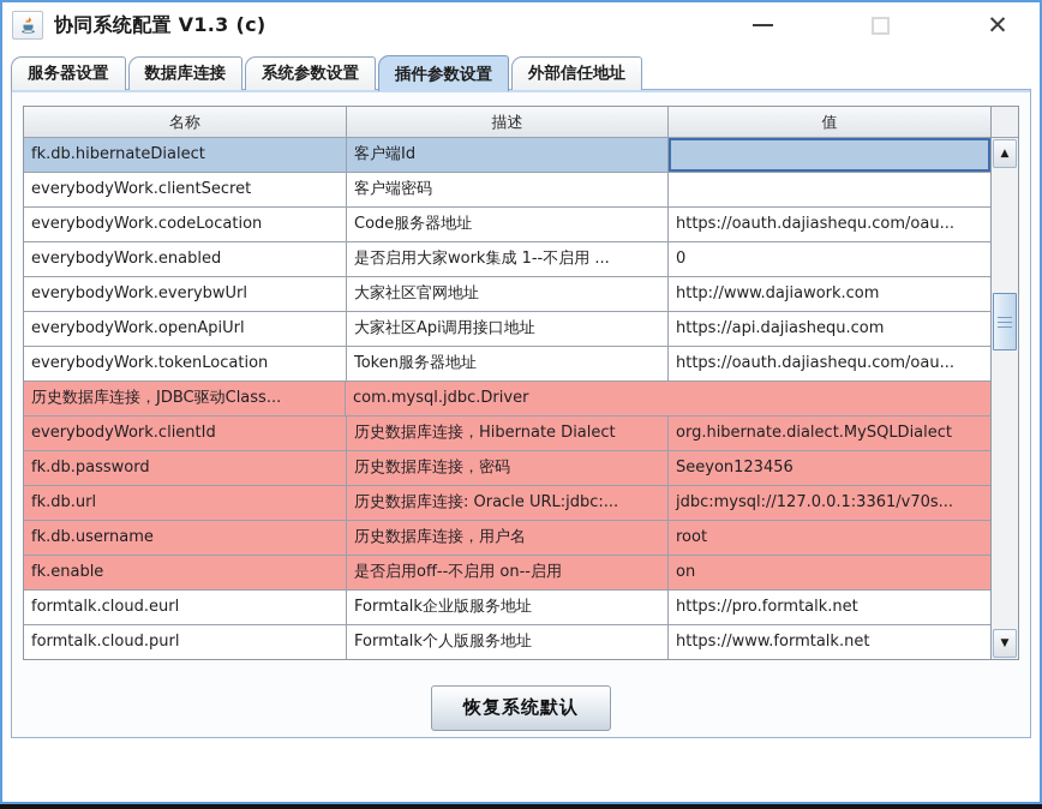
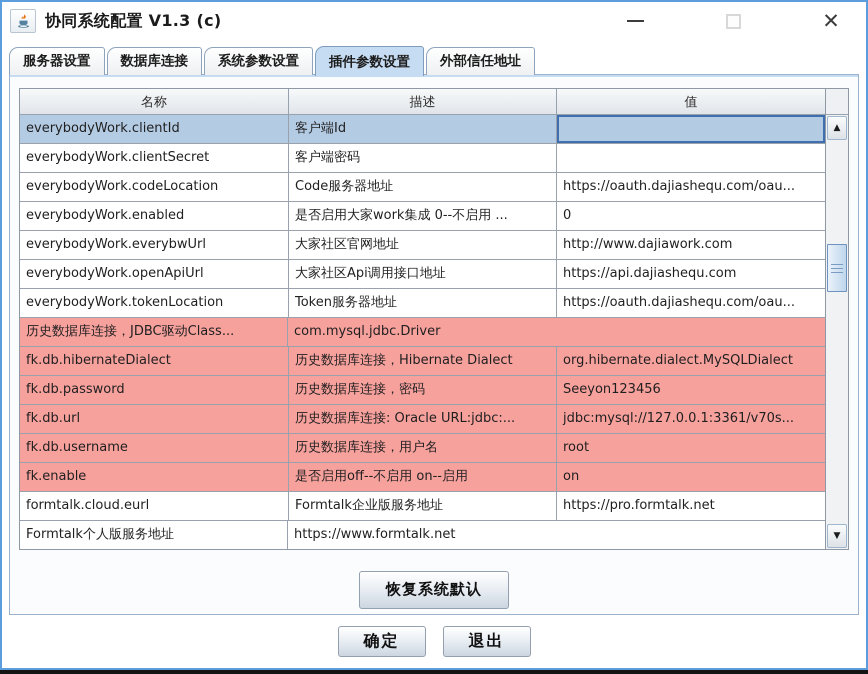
  协同系统配置 V1.3 (c)
  ✕
  服务器设置
  数据库连接
  系统参数设置
  插件参数设置
  外部信任地址
  名称
  描述
  值
- fk.db.hibernateDialect
+ everybodyWork.clientId
  客户端Id
  everybodyWork.clientSecret
  客户端密码
  everybodyWork.codeLocation
  Code服务器地址
  https://oauth.dajiashequ.com/oau...
  everybodyWork.enabled
- 是否启用大家work集成 1--不启用 ...
+ 是否启用大家work集成 0--不启用 ...
  0
  everybodyWork.everybwUrl
  大家社区官网地址
  http://www.dajiawork.com
  everybodyWork.openApiUrl
  大家社区Api调用接口地址
  https://api.dajiashequ.com
  everybodyWork.tokenLocation
  Token服务器地址
  https://oauth.dajiashequ.com/oau...
  历史数据库连接，JDBC驱动Class...
  com.mysql.jdbc.Driver
- everybodyWork.clientId
+ fk.db.hibernateDialect
  历史数据库连接，Hibernate Dialect
  org.hibernate.dialect.MySQLDialect
  fk.db.password
  历史数据库连接，密码
  Seeyon123456
  fk.db.url
  历史数据库连接: Oracle URL:jdbc:...
  jdbc:mysql://127.0.0.1:3361/v70s...
  fk.db.username
  历史数据库连接，用户名
  root
  fk.enable
  是否启用off--不启用 on--启用
  on
  formtalk.cloud.eurl
  Formtalk企业版服务地址
  https://pro.formtalk.net
- formtalk.cloud.purl
  Formtalk个人版服务地址
  https://www.formtalk.net
  ▲
  ▼
  恢复系统默认
+ 确定
+ 退出
